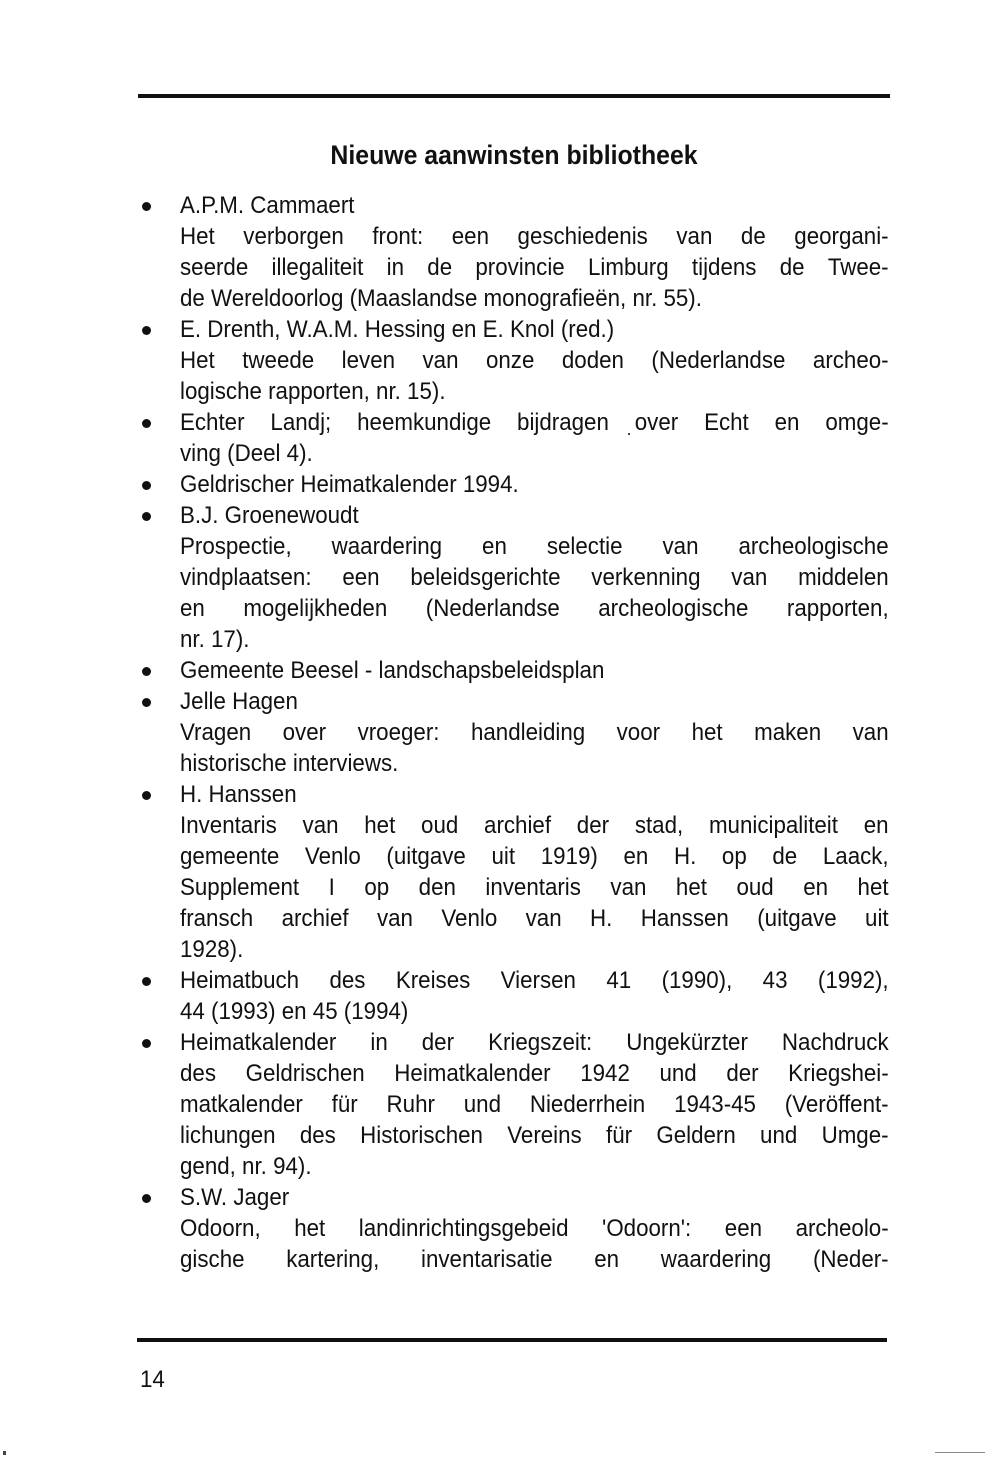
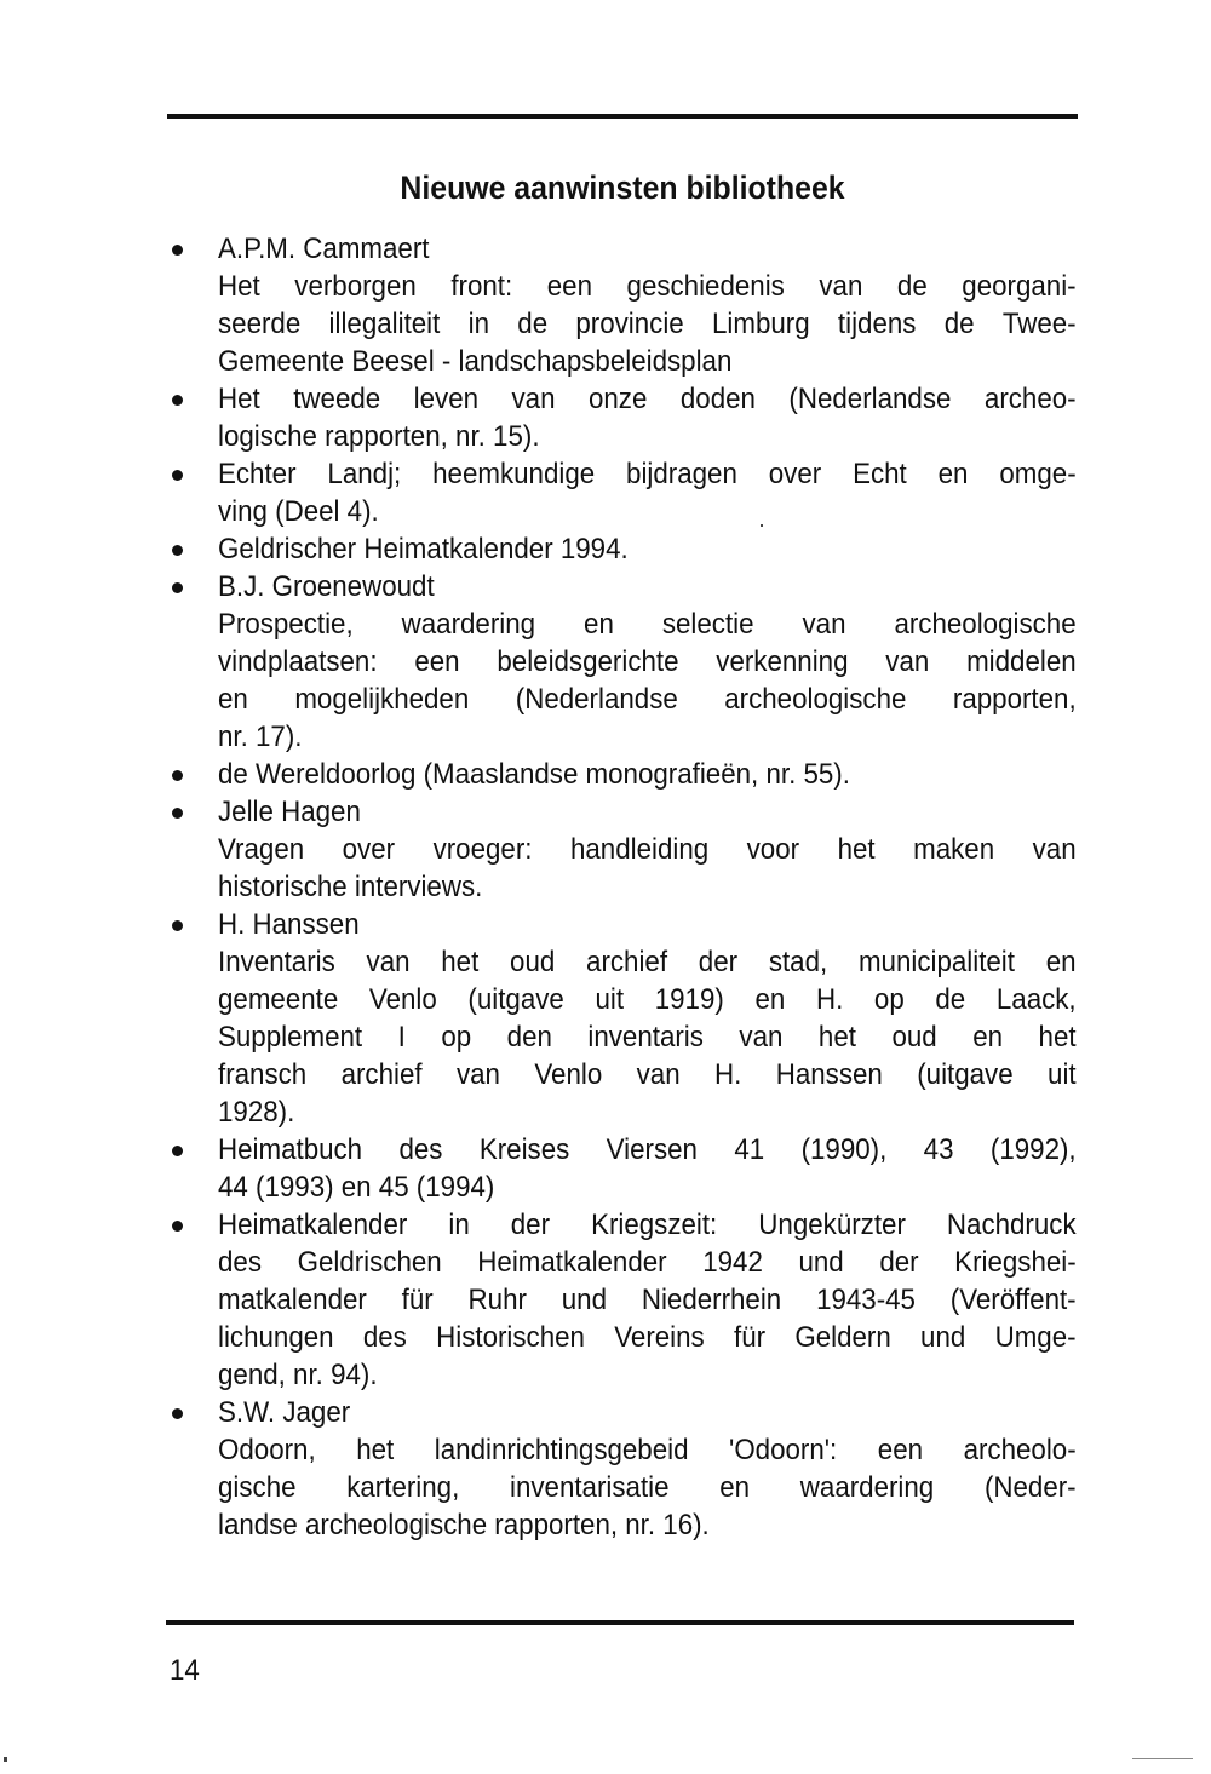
  Nieuwe aanwinsten bibliotheek
  A.P.M. Cammaert
  Het
  verborgen
  front:
  een
  geschiedenis
  van
  de
  georgani-
  seerde
  illegaliteit
  in
  de
  provincie
  Limburg
  tijdens
  de
  Twee-
- de Wereldoorlog (Maaslandse monografieën, nr. 55).
+ Gemeente Beesel - landschapsbeleidsplan
- E. Drenth, W.A.M. Hessing en E. Knol (red.)
  Het
  tweede
  leven
  van
  onze
  doden
  (Nederlandse
  archeo-
  logische rapporten, nr. 15).
  Echter
  Landj;
  heemkundige
  bijdragen
  over
  Echt
  en
  omge-
  ving (Deel 4).
  Geldrischer Heimatkalender 1994.
  B.J. Groenewoudt
  Prospectie,
  waardering
  en
  selectie
  van
  archeologische
  vindplaatsen:
  een
  beleidsgerichte
  verkenning
  van
  middelen
  en
  mogelijkheden
  (Nederlandse
  archeologische
  rapporten,
  nr. 17).
- Gemeente Beesel - landschapsbeleidsplan
+ de Wereldoorlog (Maaslandse monografieën, nr. 55).
  Jelle Hagen
  Vragen
  over
  vroeger:
  handleiding
  voor
  het
  maken
  van
  historische interviews.
  H. Hanssen
  Inventaris
  van
  het
  oud
  archief
  der
  stad,
  municipaliteit
  en
  gemeente
  Venlo
  (uitgave
  uit
  1919)
  en
  H.
  op
  de
  Laack,
  Supplement
  I
  op
  den
  inventaris
  van
  het
  oud
  en
  het
  fransch
  archief
  van
  Venlo
  van
  H.
  Hanssen
  (uitgave
  uit
  1928).
  Heimatbuch
  des
  Kreises
  Viersen
  41
  (1990),
  43
  (1992),
  44 (1993) en 45 (1994)
  Heimatkalender
  in
  der
  Kriegszeit:
  Ungekürzter
  Nachdruck
  des
  Geldrischen
  Heimatkalender
  1942
  und
  der
  Kriegshei-
  matkalender
  für
  Ruhr
  und
  Niederrhein
  1943-45
  (Veröffent-
  lichungen
  des
  Historischen
  Vereins
  für
  Geldern
  und
  Umge-
  gend, nr. 94).
  S.W. Jager
  Odoorn,
  het
  landinrichtingsgebeid
  'Odoorn':
  een
  archeolo-
  gische
  kartering,
  inventarisatie
  en
  waardering
  (Neder-
+ landse archeologische rapporten, nr. 16).
  14
